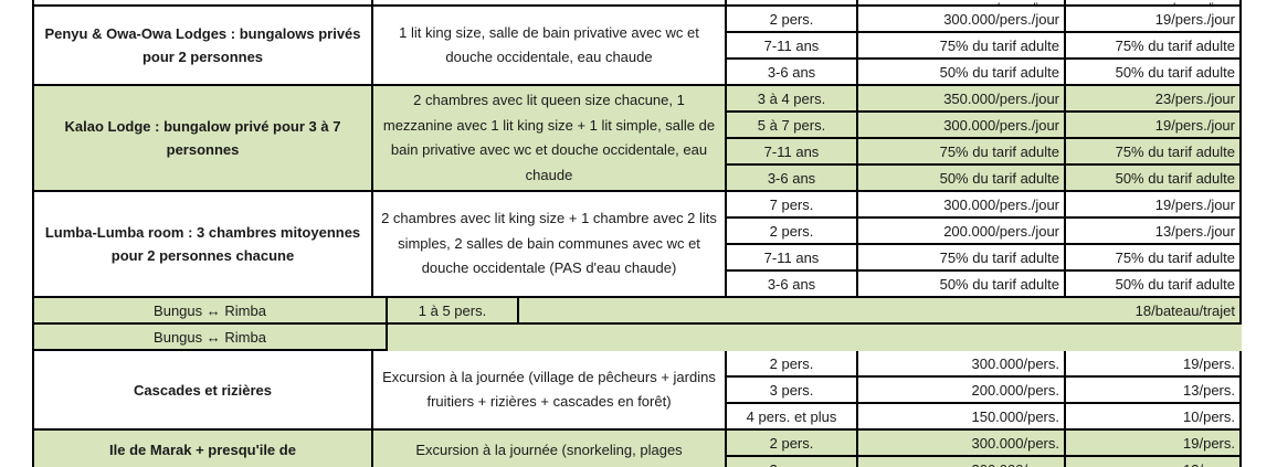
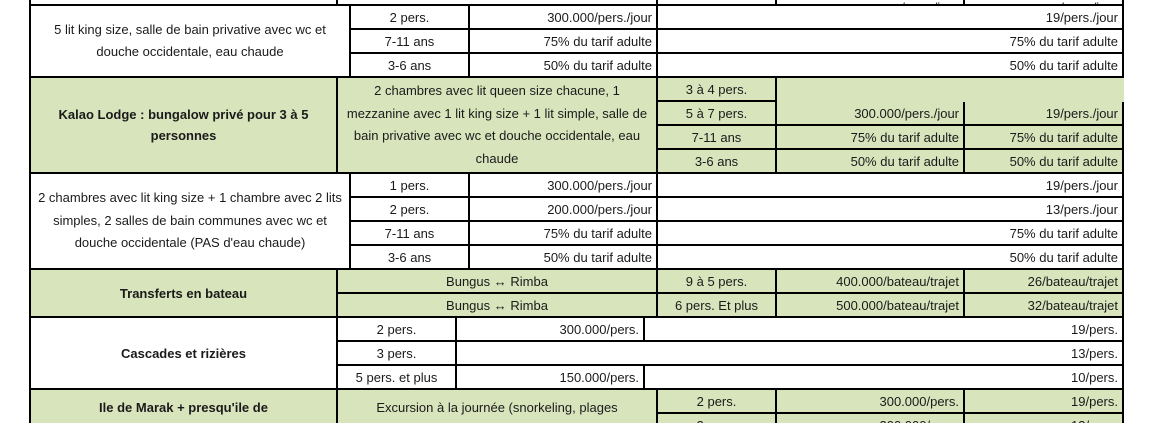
- Penyu & Owa-Owa Lodges : bungalows privés pour 2 personnes
- 1 lit king size, salle de bain privative avec wc et douche occidentale, eau chaude
+ 5 lit king size, salle de bain privative avec wc et douche occidentale, eau chaude
  2 pers.
  300.000/pers./jour
  19/pers./jour
  7-11 ans
  75% du tarif adulte
  75% du tarif adulte
  3-6 ans
  50% du tarif adulte
  50% du tarif adulte
- Kalao Lodge : bungalow privé pour 3 à 7 personnes
+ Kalao Lodge : bungalow privé pour 3 à 5 personnes
  2 chambres avec lit queen size chacune, 1 mezzanine avec 1 lit king size + 1 lit simple, salle de bain privative avec wc et douche occidentale, eau chaude
  3 à 4 pers.
- 350.000/pers./jour
- 23/pers./jour
  5 à 7 pers.
  300.000/pers./jour
  19/pers./jour
  7-11 ans
  75% du tarif adulte
  75% du tarif adulte
  3-6 ans
  50% du tarif adulte
  50% du tarif adulte
- Lumba-Lumba room : 3 chambres mitoyennes pour 2 personnes chacune
  2 chambres avec lit king size + 1 chambre avec 2 lits simples, 2 salles de bain communes avec wc et douche occidentale (PAS d'eau chaude)
- 7 pers.
+ 1 pers.
  300.000/pers./jour
  19/pers./jour
  2 pers.
  200.000/pers./jour
  13/pers./jour
  7-11 ans
  75% du tarif adulte
  75% du tarif adulte
  3-6 ans
  50% du tarif adulte
  50% du tarif adulte
+ Transferts en bateau
  Bungus ↔ Rimba
  Bungus ↔ Rimba
- 1 à 5 pers.
+ 9 à 5 pers.
+ 400.000/bateau/trajet
- 18/bateau/trajet
+ 26/bateau/trajet
+ 6 pers. Et plus
+ 500.000/bateau/trajet
+ 32/bateau/trajet
  Cascades et rizières
- Excursion à la journée (village de pêcheurs + jardins fruitiers + rizières + cascades en forêt)
  2 pers.
  300.000/pers.
  19/pers.
  3 pers.
- 200.000/pers.
  13/pers.
- 4 pers. et plus
+ 5 pers. et plus
  150.000/pers.
  10/pers.
  Ile de Marak + presqu'ile de
  Excursion à la journée (snorkeling, plages
  2 pers.
  300.000/pers.
  19/pers.
